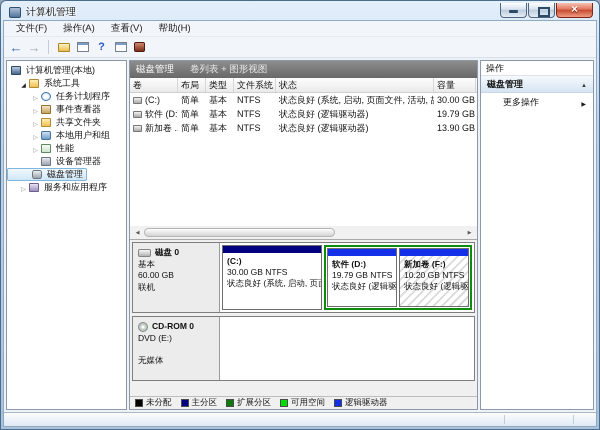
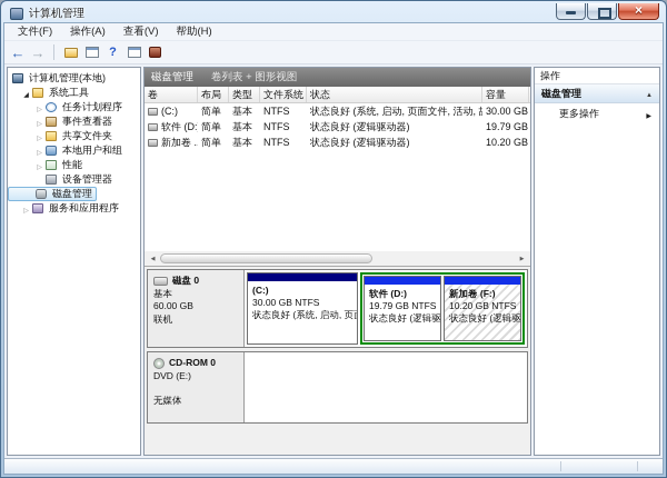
  计算机管理
  文件(F)
  操作(A)
  查看(V)
  帮助(H)
  ←
  →
  计算机管理(本地)
  系统工具
  任务计划程序
  事件查看器
  共享文件夹
  本地用户和组
  性能
  设备管理器
  磁盘管理
  服务和应用程序
  磁盘管理
  卷列表 + 图形视图
  卷
  布局
  类型
  文件系统
  状态
  容量
  (C:)
  简单
  基本
  NTFS
  30.00 GB
  软件 (D:
  简单
  基本
  NTFS
  状态良好 (逻辑驱动器)
  19.79 GB
  简单
  基本
  NTFS
  状态良好 (逻辑驱动器)
- 13.90 GB
+ 10.20 GB
  磁盘 0
  基本
  60.00 GB
  联机
  (C:)
  30.00 GB NTFS
  状态良好 (系统, 启动, 页
  软件 (D:)
  19.79 GB NTFS
  状态良好 (逻辑驱
  新加卷 (F:)
  10.20 GB NTFS
  状态良好 (逻辑驱
  CD-ROM 0
  DVD (E:)
  无媒体
- 未分配
- 主分区
- 扩展分区
- 可用空间
- 逻辑驱动器
  操作
  磁盘管理
  更多操作
